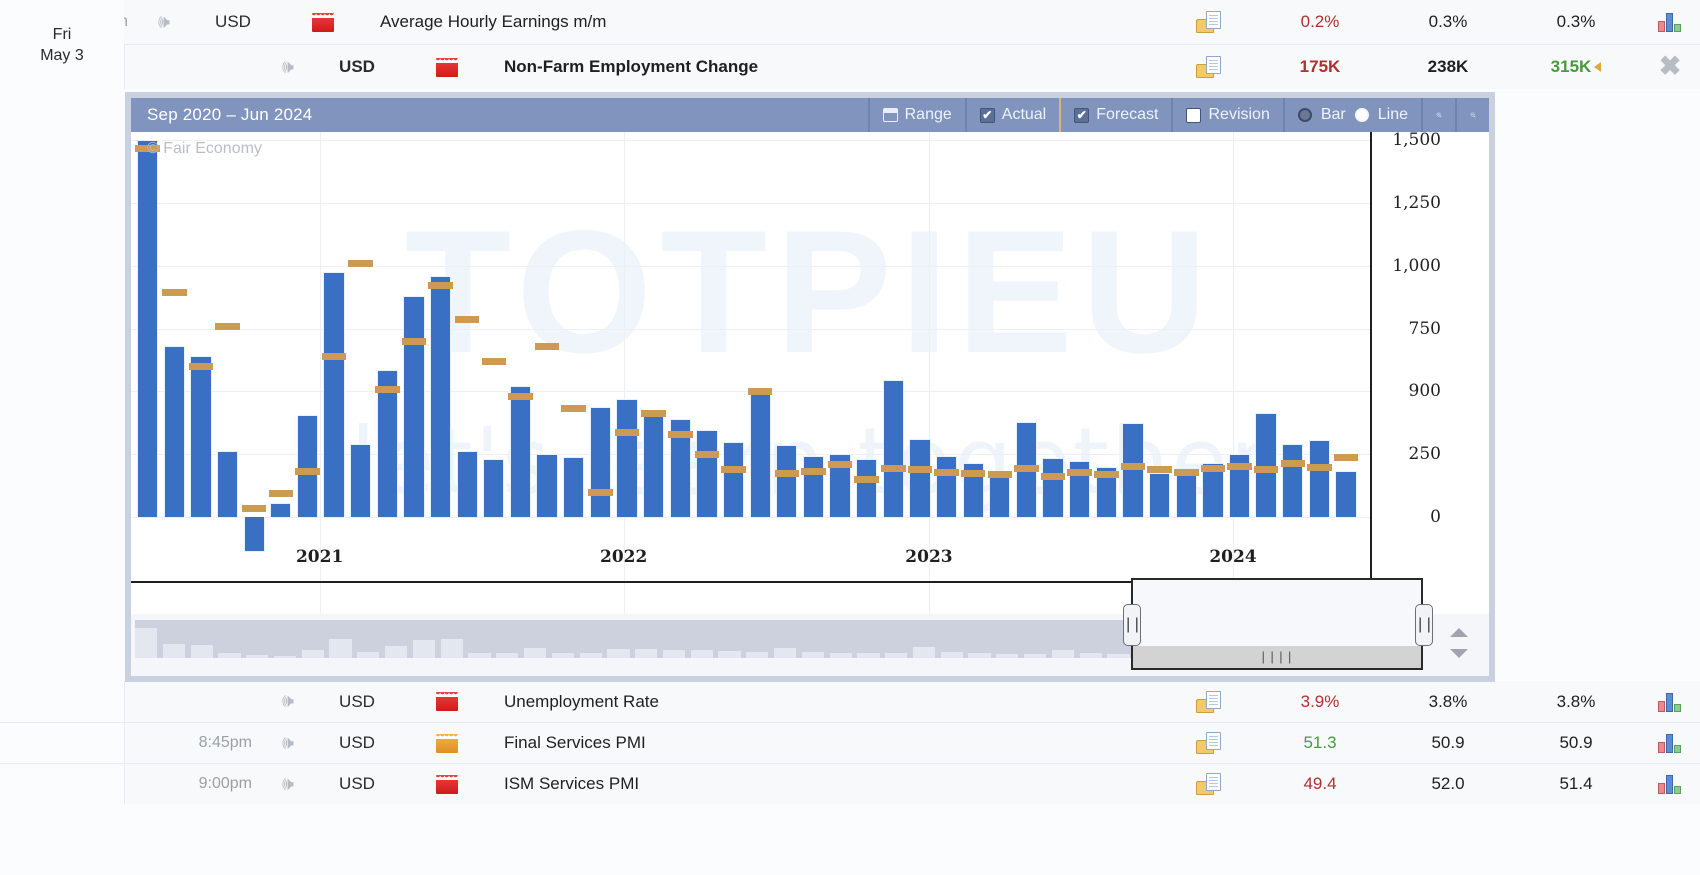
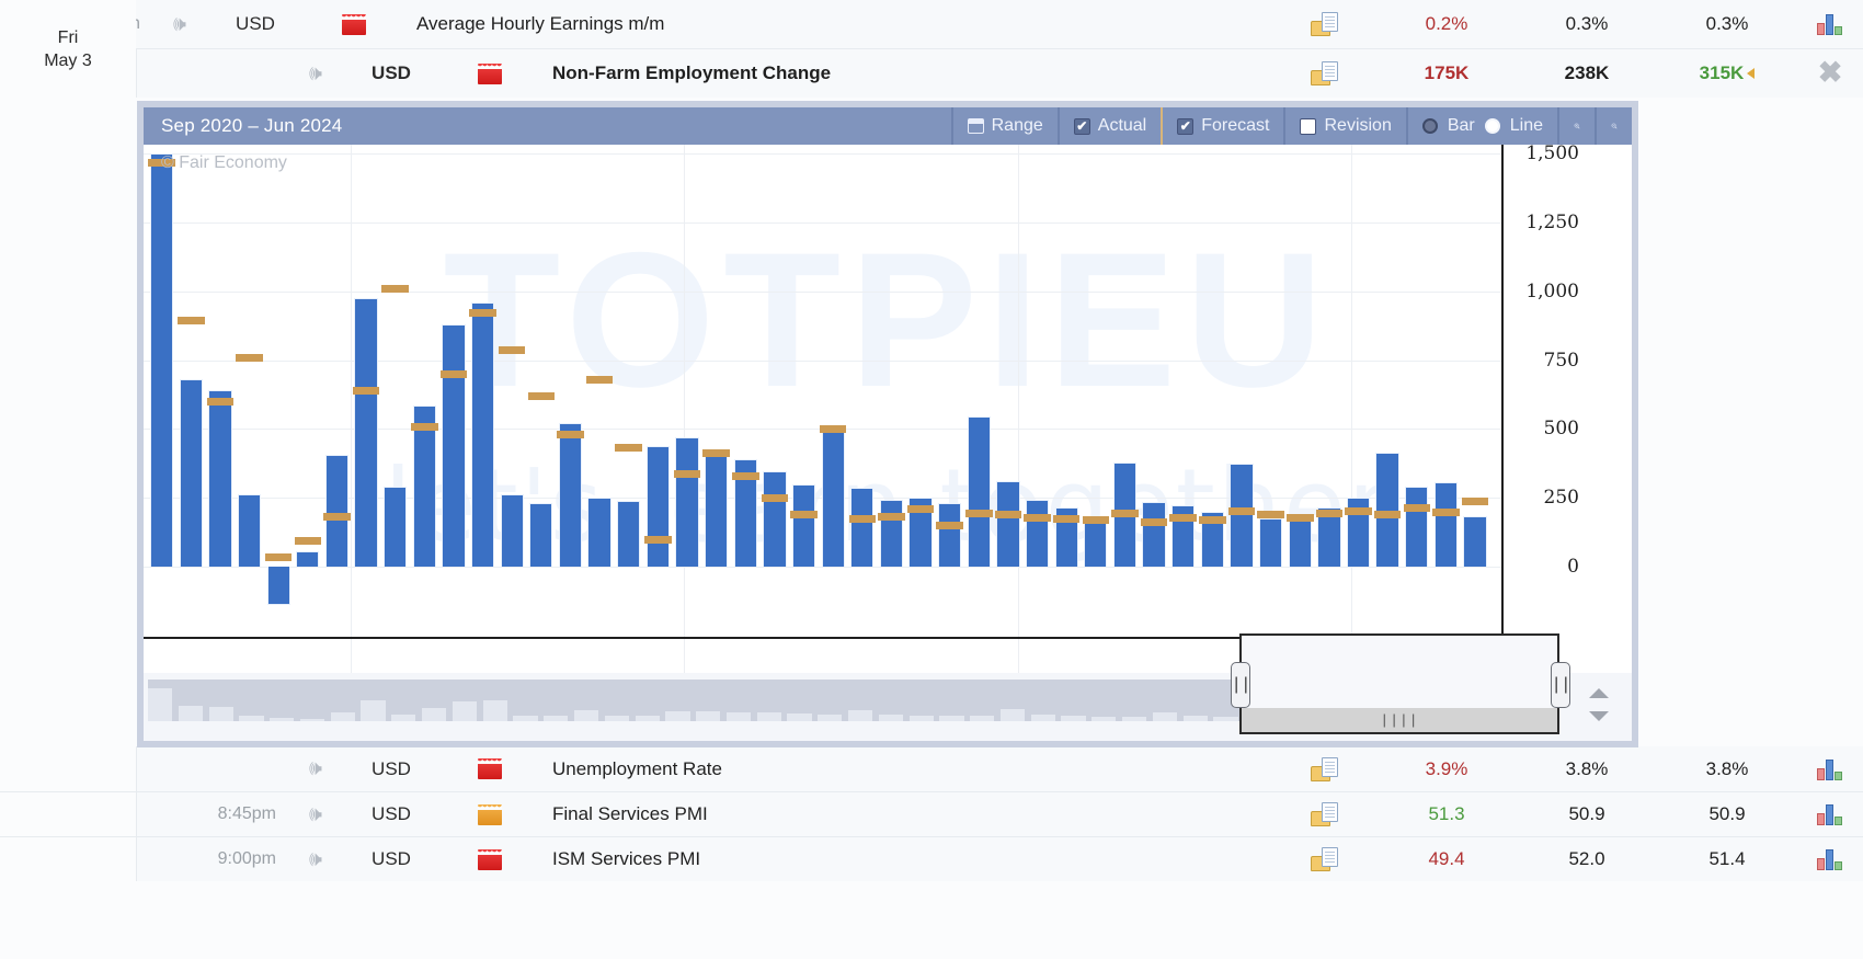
  Fri
  May 3
  🕪
  USD
  Average Hourly Earnings m/m
  0.2%
  0.3%
  0.3%
  🕪
  USD
  Non-Farm Employment Change
  175K
  238K
  315K
  ✖
  Sep 2020 – Jun 2024
  Range
  ✔
  Actual
  ✔
  Forecast
  Revision
  Bar
  Line
  TOTPEU
  © Fair Economy
  0
  250
- 900
+ 500
  750
  1,000
  1,250
  1,500
- 2021
- 2022
- 2023
- 2024
  ||||
  ||
  ||
  🕪
  USD
  Unemployment Rate
  3.9%
  3.8%
  3.8%
  8:45pm
  🕪
  USD
  Final Services PMI
  51.3
  50.9
  50.9
  9:00pm
  🕪
  USD
  ISM Services PMI
  49.4
  52.0
  51.4
